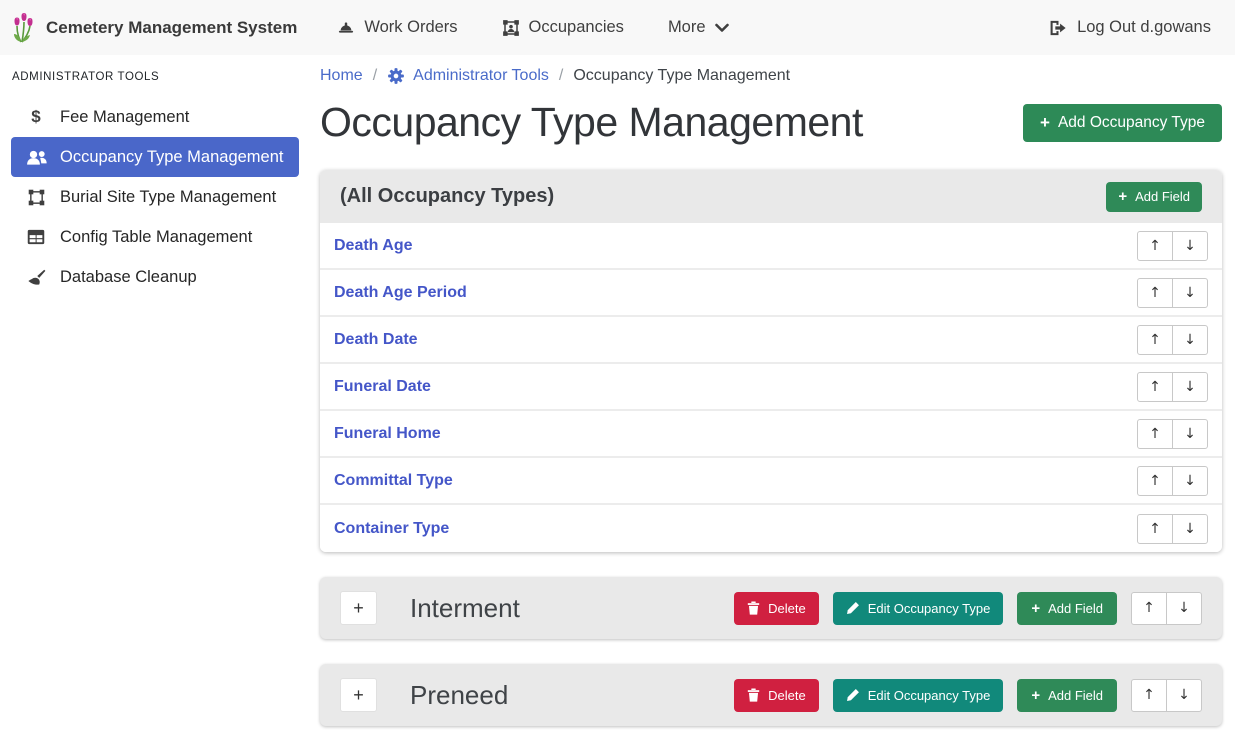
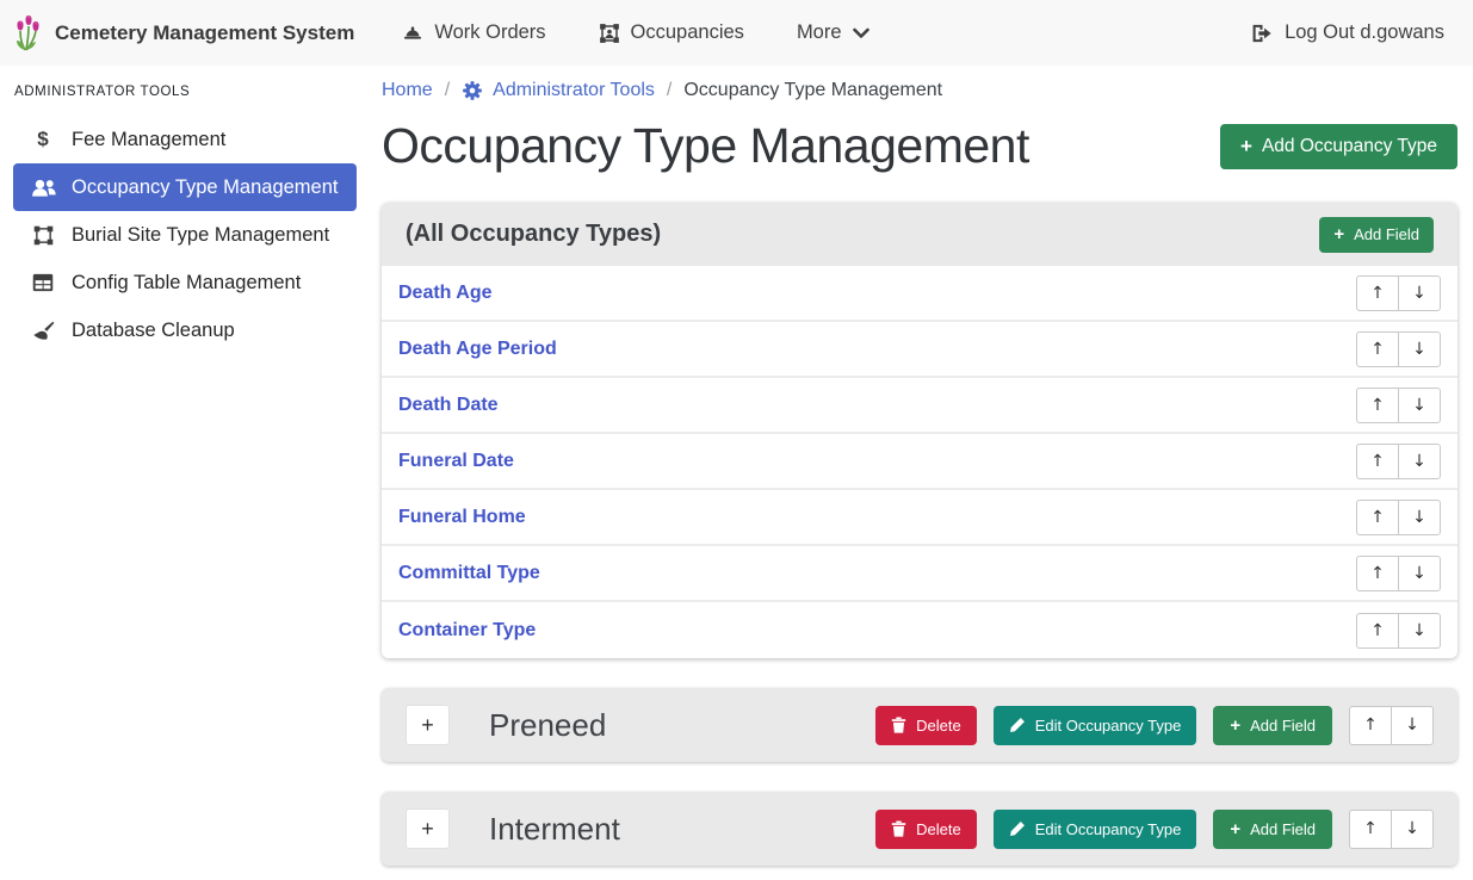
  Cemetery Management System
  Work Orders
  Occupancies
  More
  Log Out d.gowans
  ADMINISTRATOR TOOLS
  $
  Fee Management
  Occupancy Type Management
  Burial Site Type Management
  Config Table Management
  Database Cleanup
  Home
  /
  Administrator Tools
  /
  Occupancy Type Management
  Occupancy Type Management
  +
  Add Occupancy Type
  (All Occupancy Types)
  +
  Add Field
  Death Age
  ↑
  ↓
  Death Age Period
  ↑
  ↓
  Death Date
  ↑
  ↓
  Funeral Date
  ↑
  ↓
  Funeral Home
  ↑
  ↓
  Committal Type
  ↑
  ↓
  Container Type
  ↑
  ↓
  +
- Interment
+ Preneed
  Delete
  Edit Occupancy Type
  +
  Add Field
  ↑
  ↓
  +
- Preneed
+ Interment
  Delete
  Edit Occupancy Type
  +
  Add Field
  ↑
  ↓
